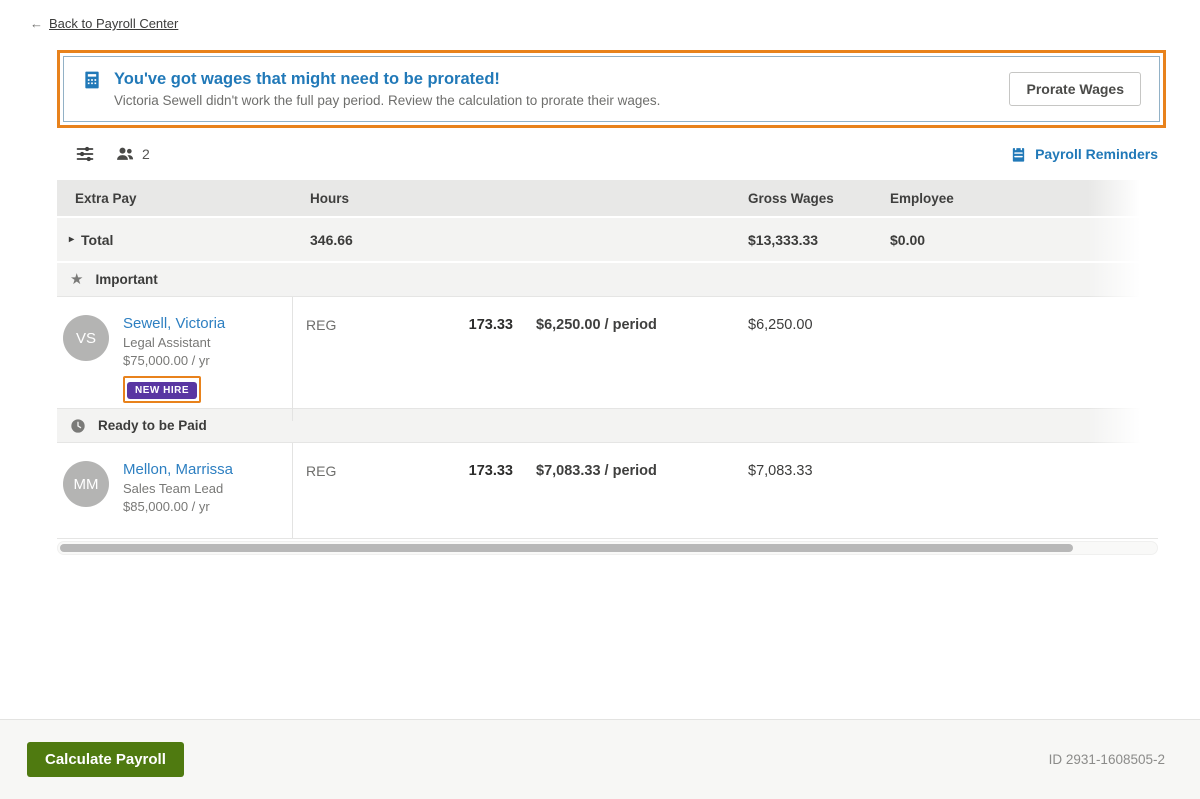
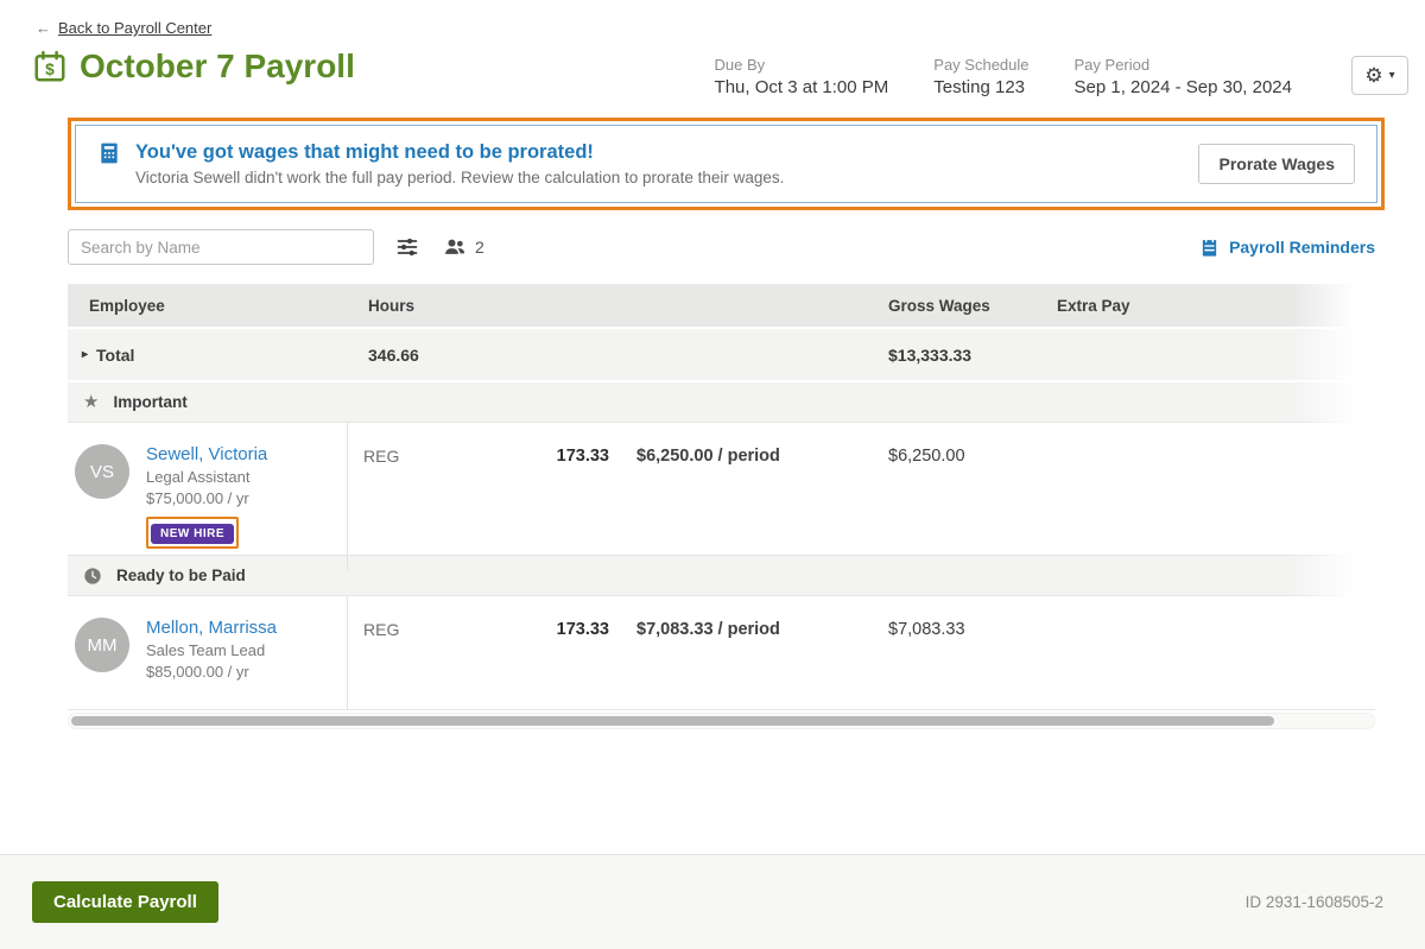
  ←
  Back to Payroll Center
+ $
+ October 7 Payroll
+ Due By
+ Thu, Oct 3 at 1:00 PM
+ Pay Schedule
+ Testing 123
+ Pay Period
+ Sep 1, 2024 - Sep 30, 2024
+ ⚙
+ ▾
  You've got wages that might need to be prorated!
  Victoria Sewell didn't work the full pay period. Review the calculation to prorate their wages.
  Prorate Wages
+ Search by Name
  2
  Payroll Reminders
- Extra Pay
+ Employee
  Hours
  Gross Wages
- Employee
+ Extra Pay
  ▸
  Total
  346.66
  $13,333.33
- $0.00
  ★
  Important
  VS
  Sewell, Victoria
  Legal Assistant
  $75,000.00 / yr
  NEW HIRE
  REG
  173.33
  $6,250.00 / period
  $6,250.00
  Ready to be Paid
  MM
  Mellon, Marrissa
  Sales Team Lead
  $85,000.00 / yr
  REG
  173.33
  $7,083.33 / period
  $7,083.33
  Calculate Payroll
  ID 2931-1608505-2
